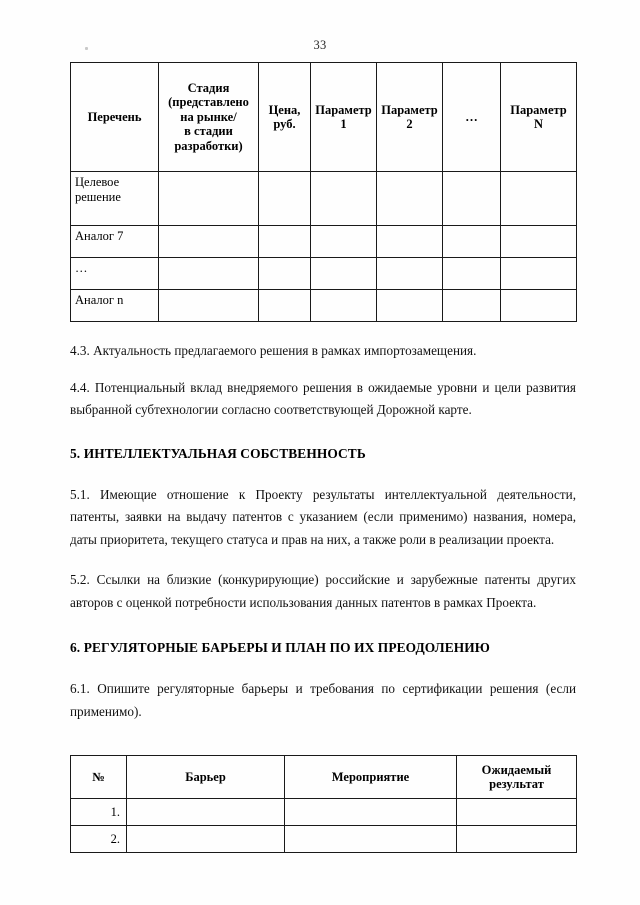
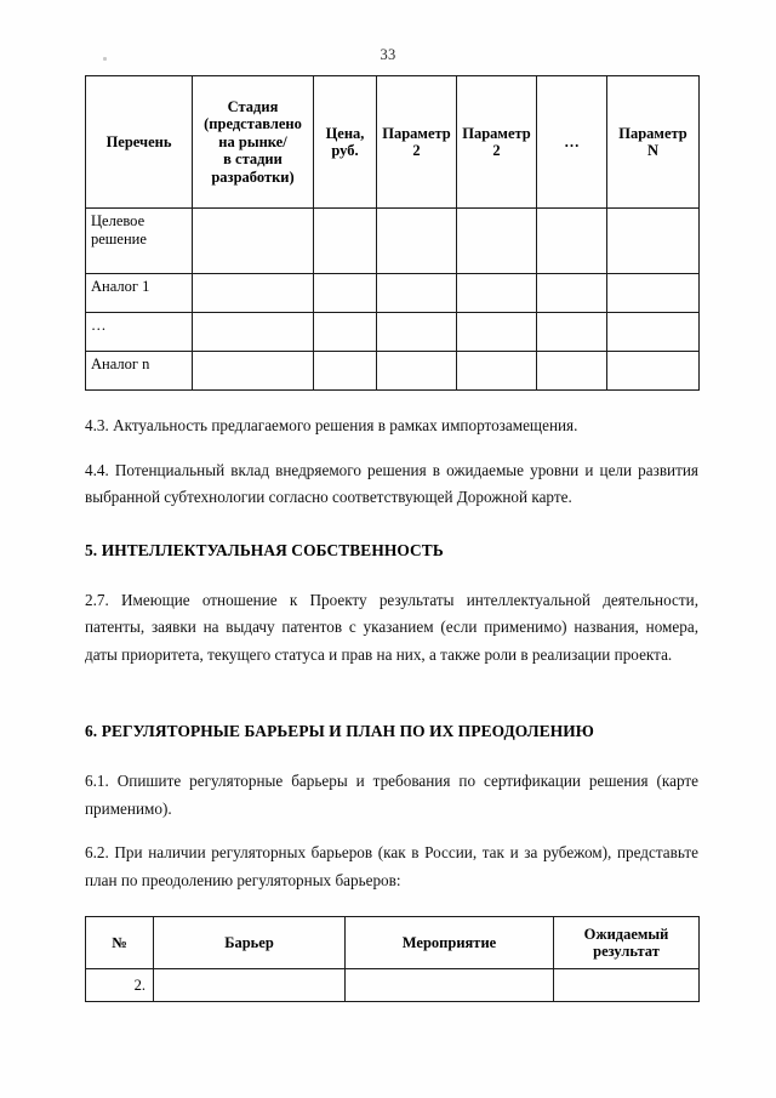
  33
- Перечень	Стадия (представлено на рынке/ в стадии разработки)	Цена, руб.	Параметр 1	Параметр 2	…	Параметр N
+ Перечень	Стадия (представлено на рынке/ в стадии разработки)	Цена, руб.	Параметр 2	Параметр 2	…	Параметр N
  Целевое решение
- Аналог 7
+ Аналог 1
  …
  Аналог n
  4.3. Актуальность предлагаемого решения в рамках импортозамещения.
  4.4. Потенциальный вклад внедряемого решения в ожидаемые уровни и цели развития выбранной субтехнологии согласно соответствующей Дорожной карте.
  5. ИНТЕЛЛЕКТУАЛЬНАЯ СОБСТВЕННОСТЬ
- 5.1. Имеющие отношение к Проекту результаты интеллектуальной деятельности, патенты, заявки на выдачу патентов с указанием (если применимо) названия, номера, даты приоритета, текущего статуса и прав на них, а также роли в реализации проекта.
+ 2.7. Имеющие отношение к Проекту результаты интеллектуальной деятельности, патенты, заявки на выдачу патентов с указанием (если применимо) названия, номера, даты приоритета, текущего статуса и прав на них, а также роли в реализации проекта.
- 5.2. Ссылки на близкие (конкурирующие) российские и зарубежные патенты других авторов с оценкой потребности использования данных патентов в рамках Проекта.
  6. РЕГУЛЯТОРНЫЕ БАРЬЕРЫ И ПЛАН ПО ИХ ПРЕОДОЛЕНИЮ
- 6.1. Опишите регуляторные барьеры и требования по сертификации решения (если применимо).
+ 6.1. Опишите регуляторные барьеры и требования по сертификации решения (карте применимо).
+ 6.2. При наличии регуляторных барьеров (как в России, так и за рубежом), представьте план по преодолению регуляторных барьеров:
  №	Барьер	Мероприятие	Ожидаемый результат
- 1.
  2.
